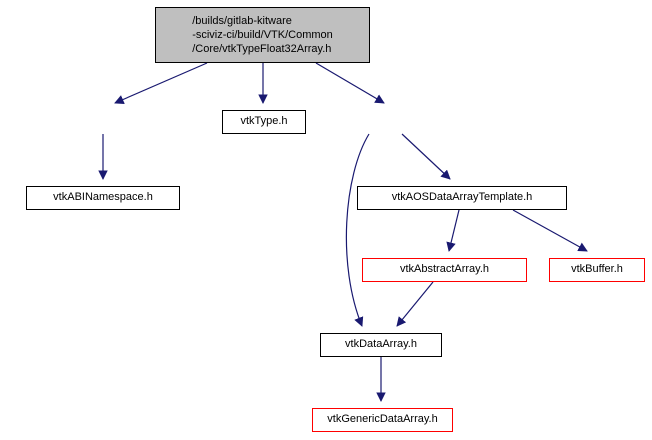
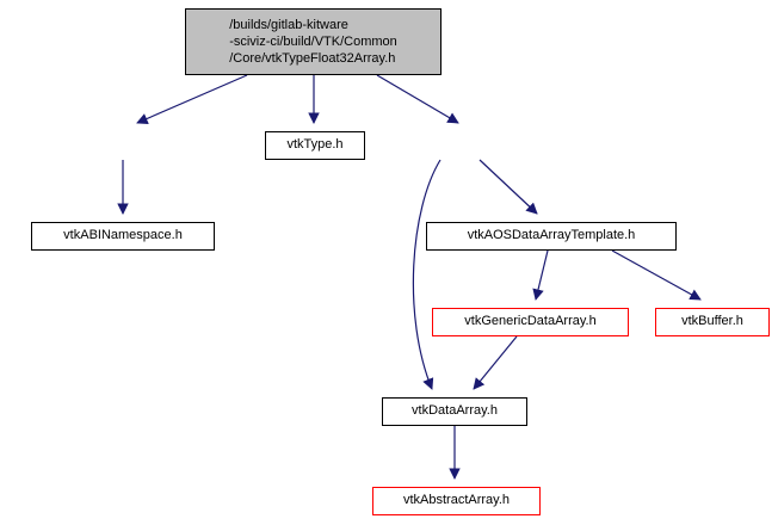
  /builds/gitlab-kitware
  -sciviz-ci/build/VTK/Common
  /Core/vtkTypeFloat32Array.h
  vtkType.h
  vtkABINamespace.h
  vtkAOSDataArrayTemplate.h
- vtkAbstractArray.h
+ vtkGenericDataArray.h
  vtkBuffer.h
  vtkDataArray.h
- vtkGenericDataArray.h
+ vtkAbstractArray.h
